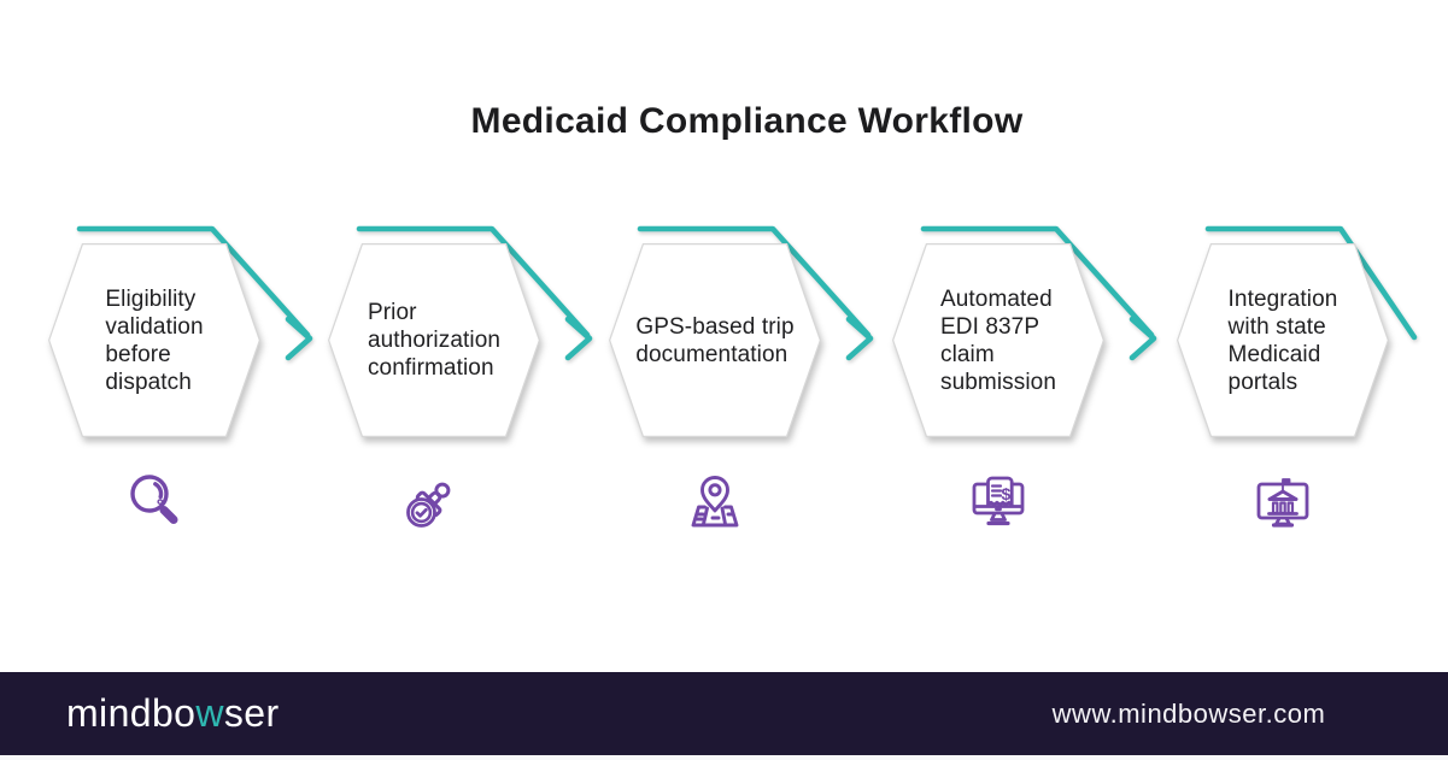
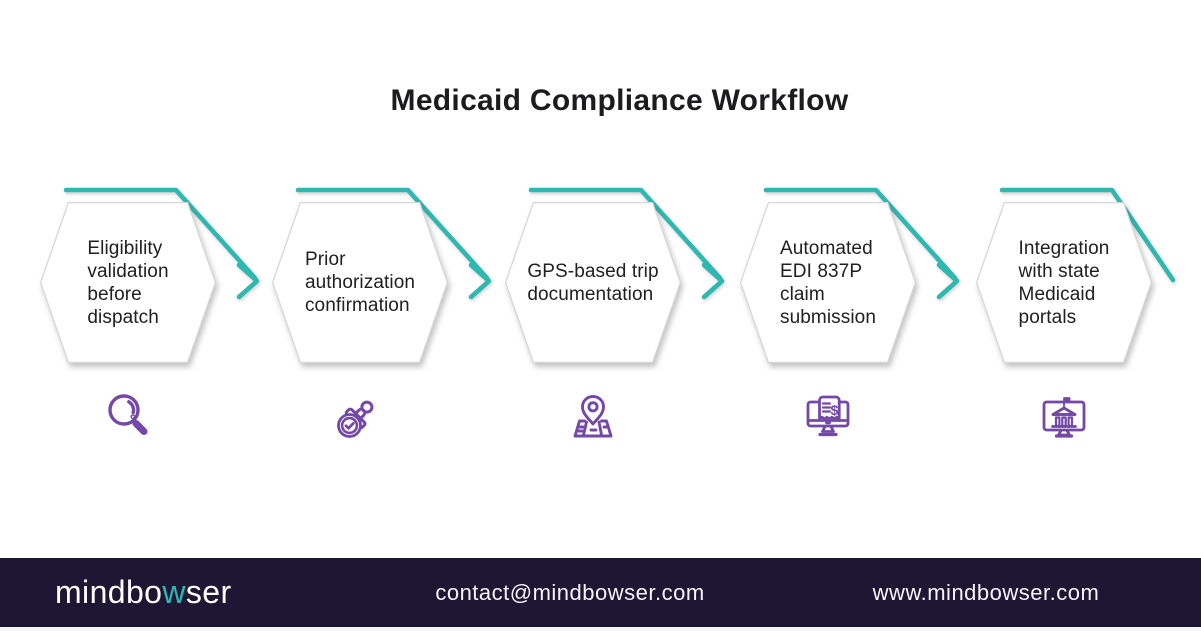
  Medicaid Compliance Workflow
  Eligibility
  validation
  before
  dispatch
  Prior
  authorization
  confirmation
  GPS-based trip
  documentation
  Automated
  EDI 837P
  claim
  submission
  $
  Integration
  with state
  Medicaid
  portals
  mindbo
  w
  ser
+ contact@mindbowser.com
  www.mindbowser.com
